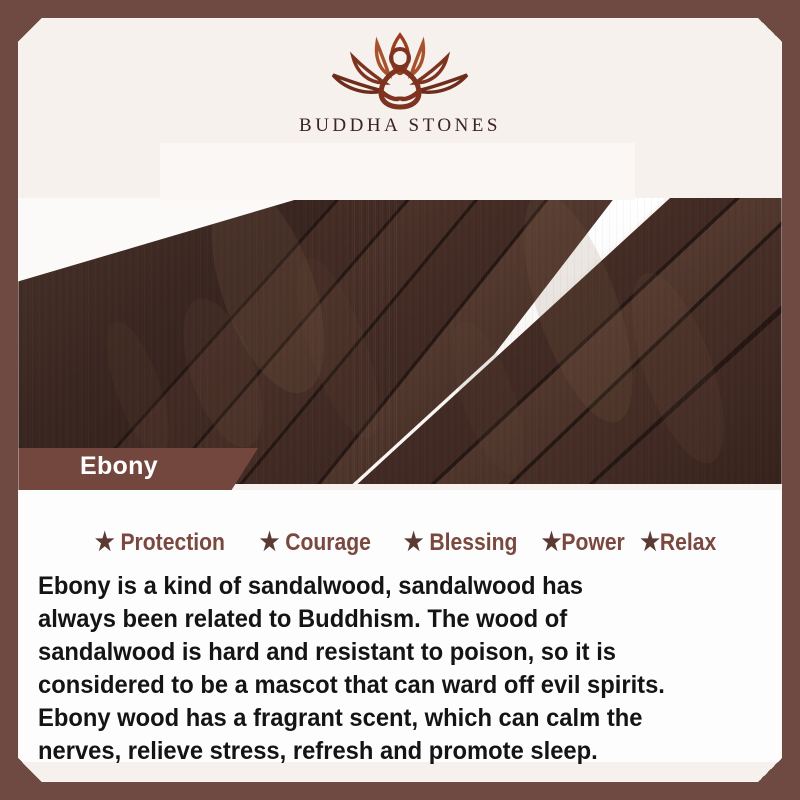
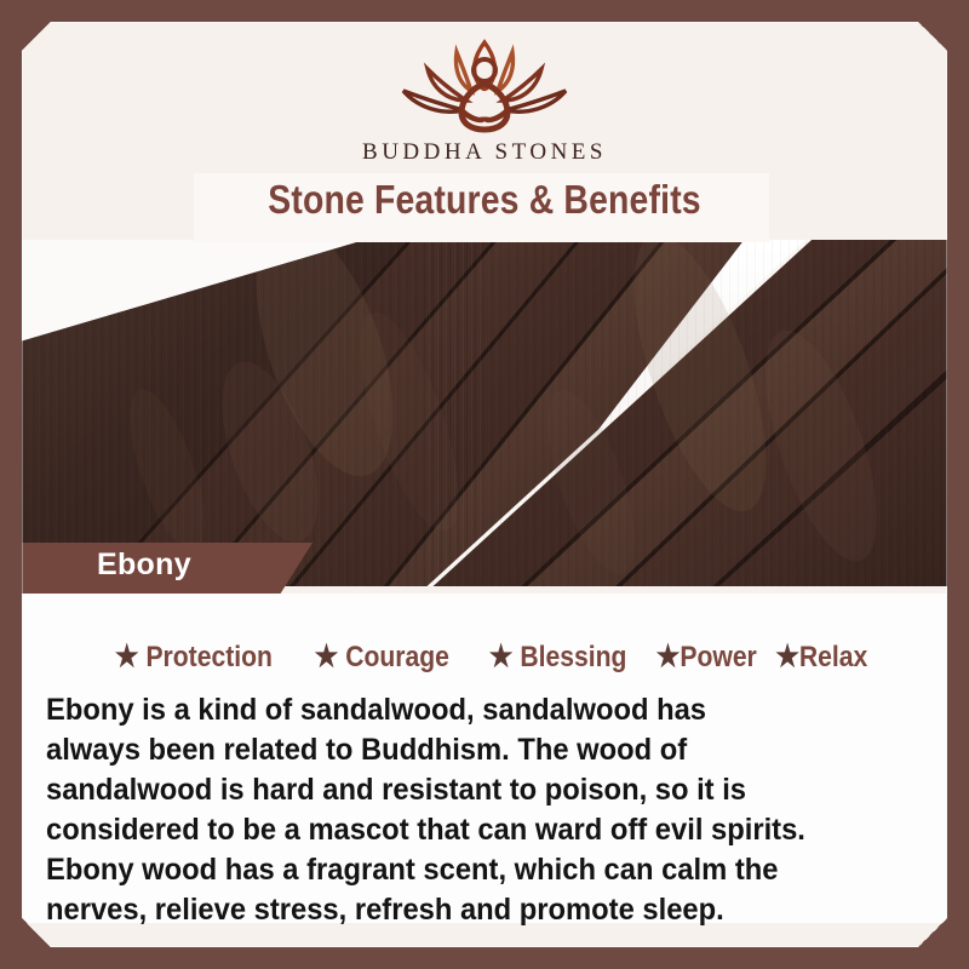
  BUDDHA STONES
+ Stone Features & Benefits
  Ebony
  ★ Protection ★ Courage ★ Blessing ★Power ★Relax
  Ebony is a kind of sandalwood, sandalwood has always been related to Buddhism. The wood of sandalwood is hard and resistant to poison, so it is considered to be a mascot that can ward off evil spirits. Ebony wood has a fragrant scent, which can calm the rves, relieve stress, refresh and promote sleep.
